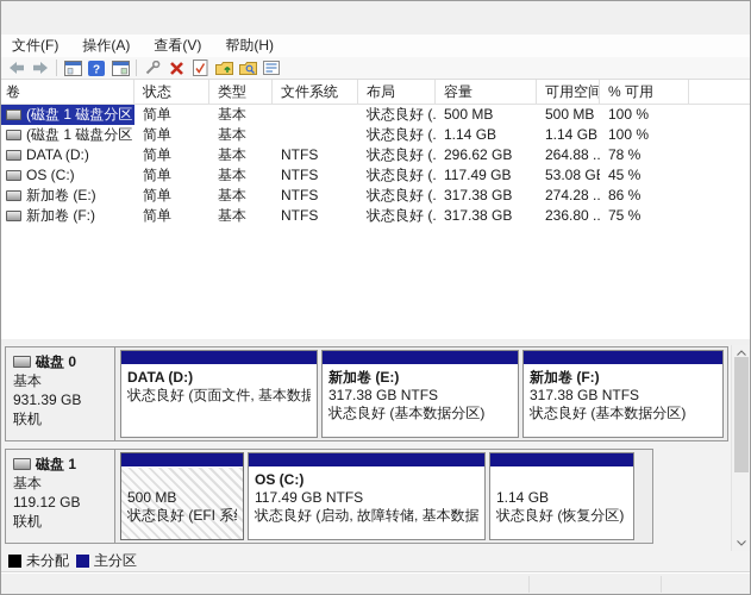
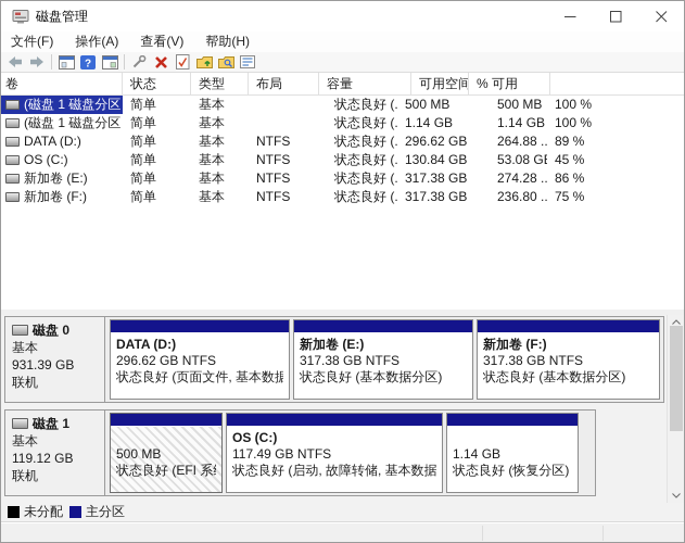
+ 磁盘管理
  文件(F)
  操作(A)
  查看(V)
  帮助(H)
  ?
  卷
  状态
  类型
- 文件系统
  布局
  容量
  可用空间
  % 可用
  (磁盘 1 磁盘分区
  简单
  基本
  状态良好 (.
  500 MB
  500 MB
  100 %
  (磁盘 1 磁盘分区
  简单
  基本
  状态良好 (.
  1.14 GB
  1.14 GB
  100 %
  DATA (D:)
  简单
  基本
  NTFS
  状态良好 (.
  296.62 GB
  264.88 ..
- 78 %
+ 89 %
  OS (C:)
  简单
  基本
  NTFS
  状态良好 (.
- 117.49 GB
+ 130.84 GB
  53.08 G
  45 %
  新加卷 (E:)
  简单
  基本
  NTFS
  状态良好 (.
  317.38 GB
  274.28 ..
  86 %
  新加卷 (F:)
  简单
  基本
  NTFS
  状态良好 (.
  317.38 GB
  236.80 ..
  75 %
  磁盘 0
  基本
  931.39 GB
  联机
  DATA (D:)
+ 296.62 GB NTFS
  状态良好 (页面文件, 基本数据
  新加卷 (E:)
  317.38 GB NTFS
  状态良好 (基本数据分区)
  新加卷 (F:)
  317.38 GB NTFS
  状态良好 (基本数据分区)
  磁盘 1
  基本
  119.12 GB
  联机
  500 MB
  OS (C:)
  117.49 GB NTFS
  状态良好 (启动, 故障转储, 基本数据
  1.14 GB
  状态良好 (恢复分区)
  未分配
  主分区
